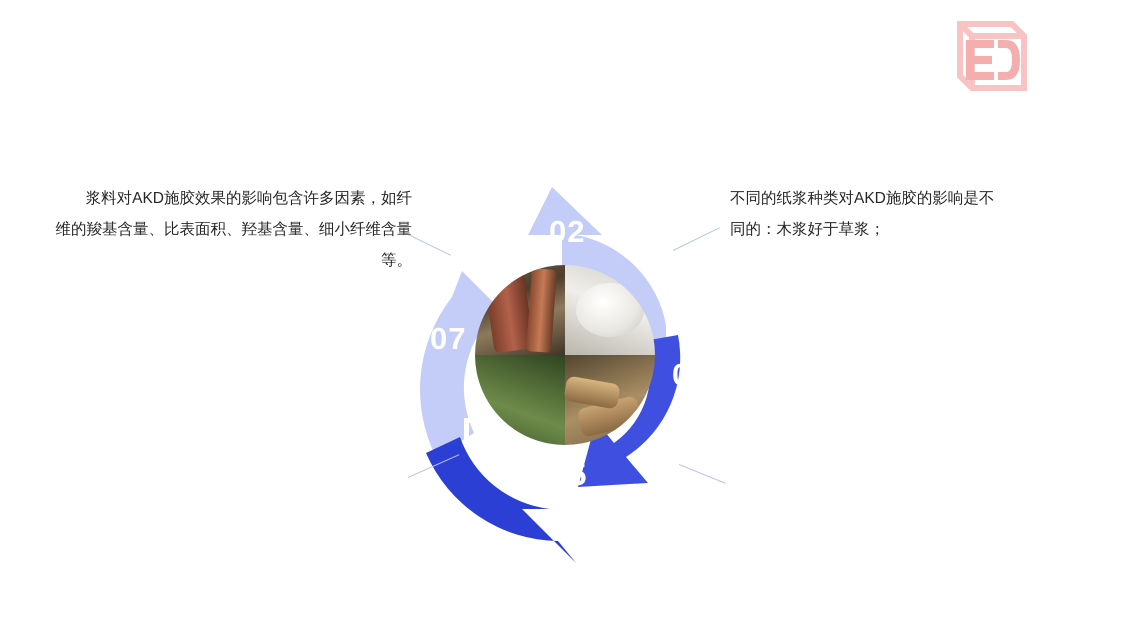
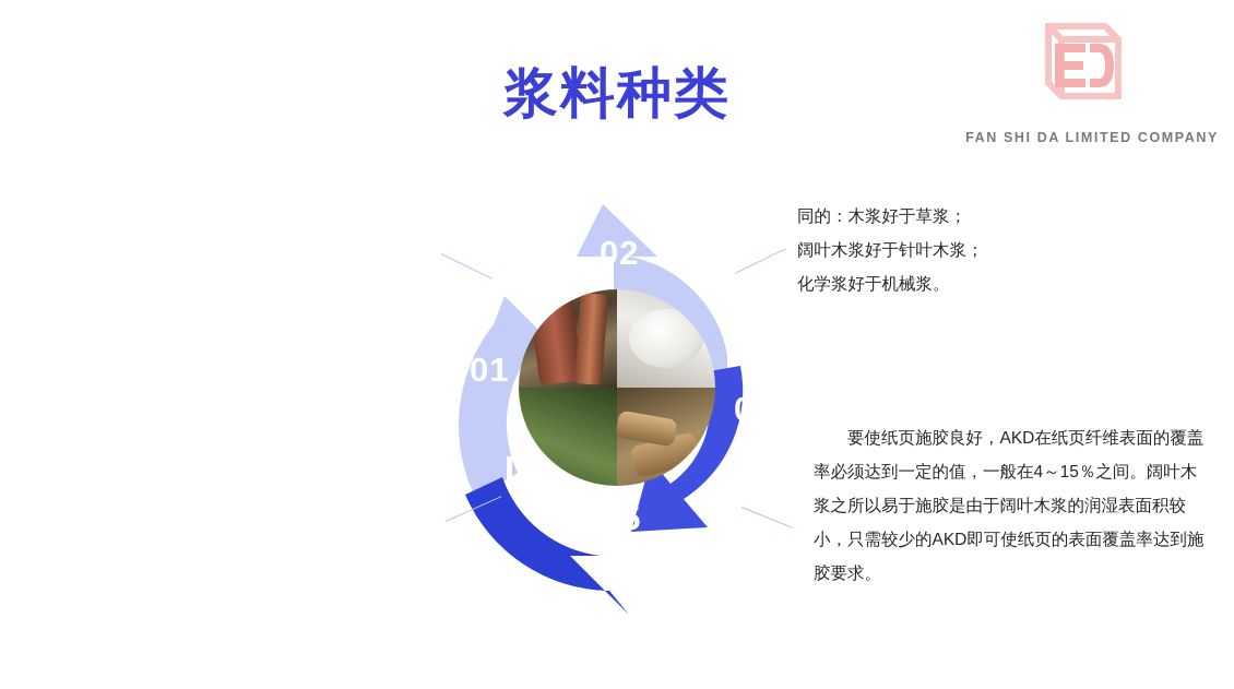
+ 浆料种类
+ FAN SHI DA LIMITED COMPANY
- 07
+ 01
  02
  03
  05
- 浆料对AKD施胶效果的影响包含许多因素，如纤维的羧基含量、比表面积、羟基含量、细小纤维含量等。
- 不同的纸浆种类对AKD施胶的影响是不
  同的：木浆好于草浆；
+ 阔叶木浆好于针叶木浆；
+ 化学浆好于机械浆。
+ 要使纸页施胶良好，AKD在纸页纤维表面的覆盖率必须达到一定的值，一般在4～15％之间。阔叶木浆之所以易于施胶是由于阔叶木浆的润湿表面积较小，只需较少的AKD即可使纸页的表面覆盖率达到施胶要求。
